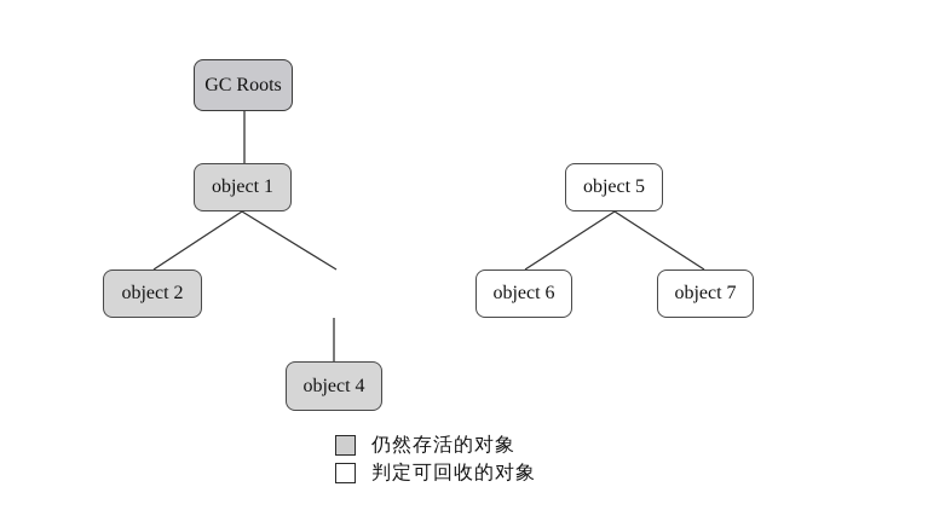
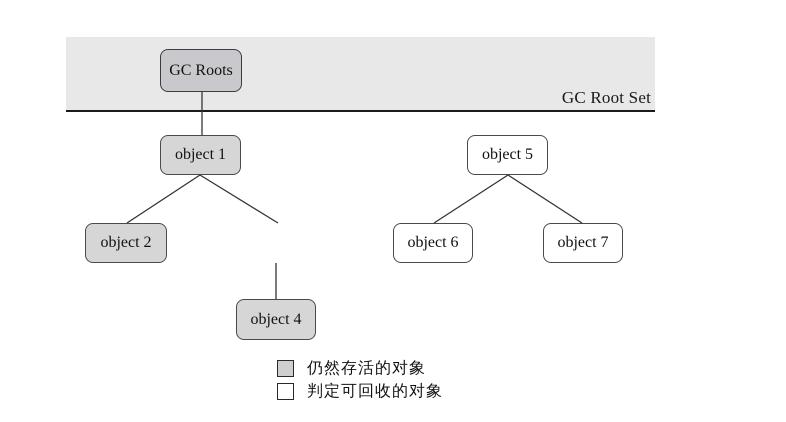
+ GC Root Set
  GC Roots
  object 1
  object 2
  object 4
  object 5
  object 6
  object 7
  仍然存活的对象
  判定可回收的对象
